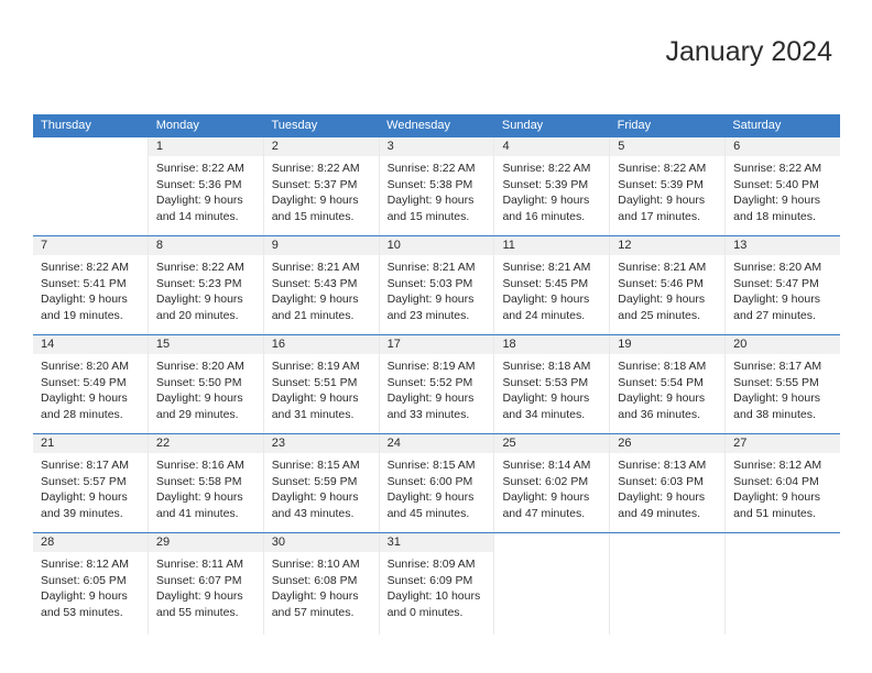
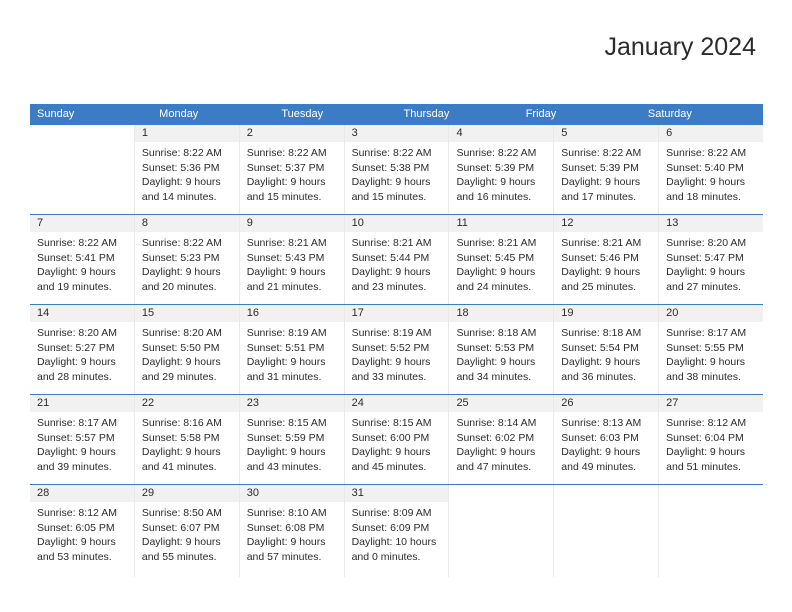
  January 2024
- Thursday
+ Sunday
  Monday
  Tuesday
- Wednesday
- Sunday
+ Thursday
  Friday
  Saturday
  1
  Sunrise: 8:22 AM
  Sunset: 5:36 PM
  Daylight: 9 hours
  and 14 minutes.
  2
  Sunrise: 8:22 AM
  Sunset: 5:37 PM
  Daylight: 9 hours
  and 15 minutes.
  3
  Sunrise: 8:22 AM
  Sunset: 5:38 PM
  Daylight: 9 hours
  and 15 minutes.
  4
  Sunrise: 8:22 AM
  Sunset: 5:39 PM
  Daylight: 9 hours
  and 16 minutes.
  5
  Sunrise: 8:22 AM
  Sunset: 5:39 PM
  Daylight: 9 hours
  and 17 minutes.
  6
  Sunrise: 8:22 AM
  Sunset: 5:40 PM
  Daylight: 9 hours
  and 18 minutes.
  7
  Sunrise: 8:22 AM
  Sunset: 5:41 PM
  Daylight: 9 hours
  and 19 minutes.
  8
  Sunrise: 8:22 AM
  Sunset: 5:23 PM
  Daylight: 9 hours
  and 20 minutes.
  9
  Sunrise: 8:21 AM
  Sunset: 5:43 PM
  Daylight: 9 hours
  and 21 minutes.
  10
  Sunrise: 8:21 AM
- Sunset: 5:03 PM
+ Sunset: 5:44 PM
  Daylight: 9 hours
  and 23 minutes.
  11
  Sunrise: 8:21 AM
  Sunset: 5:45 PM
  Daylight: 9 hours
  and 24 minutes.
  12
  Sunrise: 8:21 AM
  Sunset: 5:46 PM
  Daylight: 9 hours
  and 25 minutes.
  13
  Sunrise: 8:20 AM
  Sunset: 5:47 PM
  Daylight: 9 hours
  and 27 minutes.
  14
  Sunrise: 8:20 AM
- Sunset: 5:49 PM
+ Sunset: 5:27 PM
  Daylight: 9 hours
  and 28 minutes.
  15
  Sunrise: 8:20 AM
  Sunset: 5:50 PM
  Daylight: 9 hours
  and 29 minutes.
  16
  Sunrise: 8:19 AM
  Sunset: 5:51 PM
  Daylight: 9 hours
  and 31 minutes.
  17
  Sunrise: 8:19 AM
  Sunset: 5:52 PM
  Daylight: 9 hours
  and 33 minutes.
  18
  Sunrise: 8:18 AM
  Sunset: 5:53 PM
  Daylight: 9 hours
  and 34 minutes.
  19
  Sunrise: 8:18 AM
  Sunset: 5:54 PM
  Daylight: 9 hours
  and 36 minutes.
  20
  Sunrise: 8:17 AM
  Sunset: 5:55 PM
  Daylight: 9 hours
  and 38 minutes.
  21
  Sunrise: 8:17 AM
  Sunset: 5:57 PM
  Daylight: 9 hours
  and 39 minutes.
  22
  Sunrise: 8:16 AM
  Sunset: 5:58 PM
  Daylight: 9 hours
  and 41 minutes.
  23
  Sunrise: 8:15 AM
  Sunset: 5:59 PM
  Daylight: 9 hours
  and 43 minutes.
  24
  Sunrise: 8:15 AM
  Sunset: 6:00 PM
  Daylight: 9 hours
  and 45 minutes.
  25
  Sunrise: 8:14 AM
  Sunset: 6:02 PM
  Daylight: 9 hours
  and 47 minutes.
  26
  Sunrise: 8:13 AM
  Sunset: 6:03 PM
  Daylight: 9 hours
  and 49 minutes.
  27
  Sunrise: 8:12 AM
  Sunset: 6:04 PM
  Daylight: 9 hours
  and 51 minutes.
  28
  Sunrise: 8:12 AM
  Sunset: 6:05 PM
  Daylight: 9 hours
  and 53 minutes.
  29
- Sunrise: 8:11 AM
+ Sunrise: 8:50 AM
  Sunset: 6:07 PM
  Daylight: 9 hours
  and 55 minutes.
  30
  Sunrise: 8:10 AM
  Sunset: 6:08 PM
  Daylight: 9 hours
  and 57 minutes.
  31
  Sunrise: 8:09 AM
  Sunset: 6:09 PM
  Daylight: 10 hours
  and 0 minutes.
